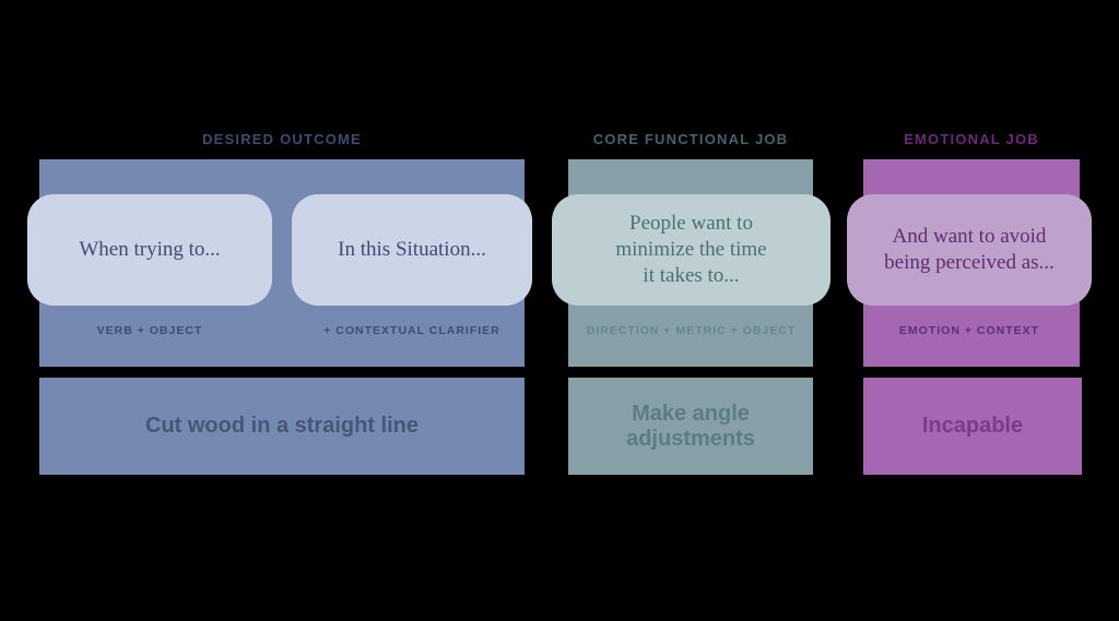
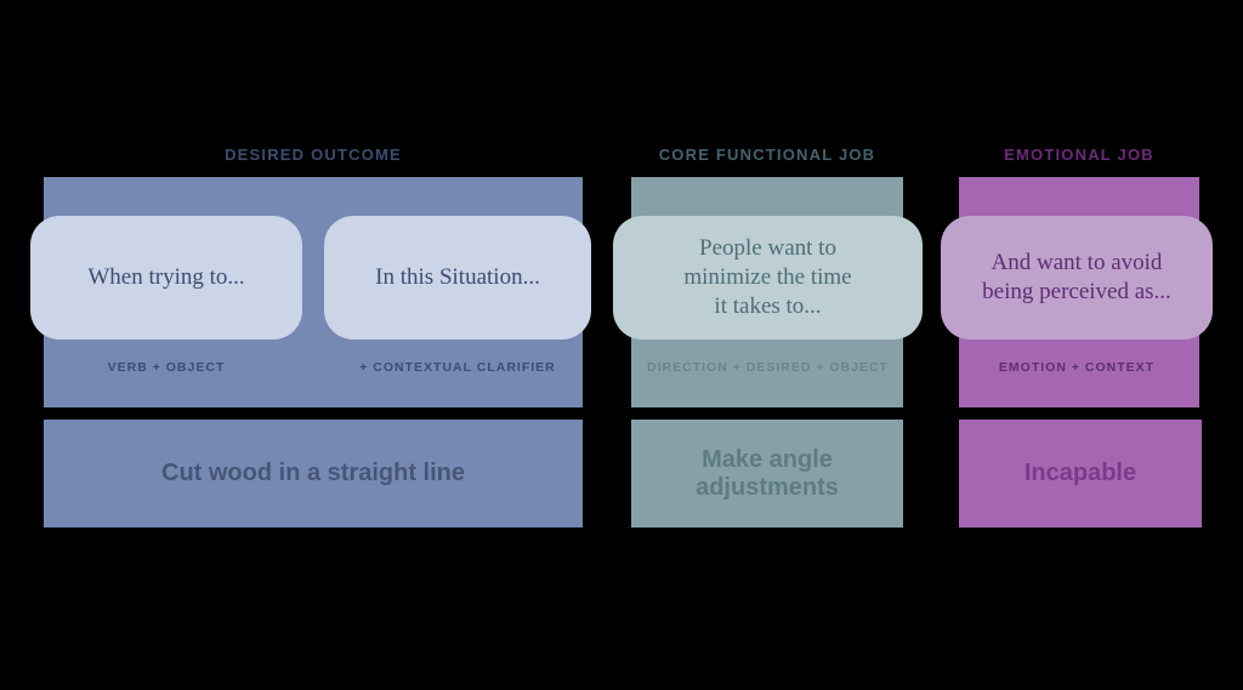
  DESIRED OUTCOME
  When trying to...
  In this Situation...
  VERB + OBJECT
  + CONTEXTUAL CLARIFIER
  Cut wood in a straight line
  CORE FUNCTIONAL JOB
  People want to
  minimize the time
  it takes to...
- DIRECTION + METRIC + OBJECT
+ DIRECTION + DESIRED + OBJECT
  Make angle
  adjustments
  EMOTIONAL JOB
  And want to avoid
  being perceived as...
  EMOTION + CONTEXT
  Incapable
